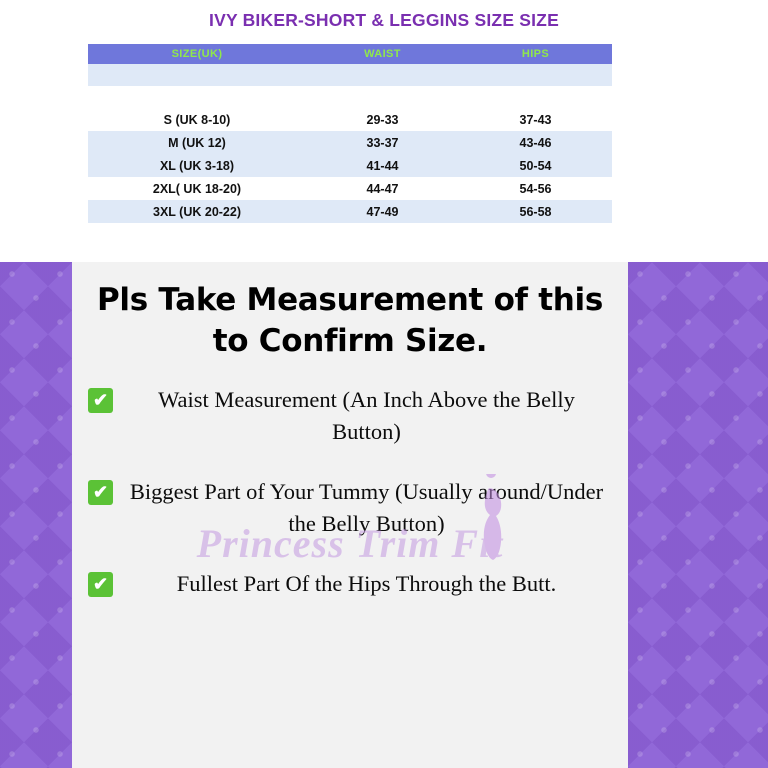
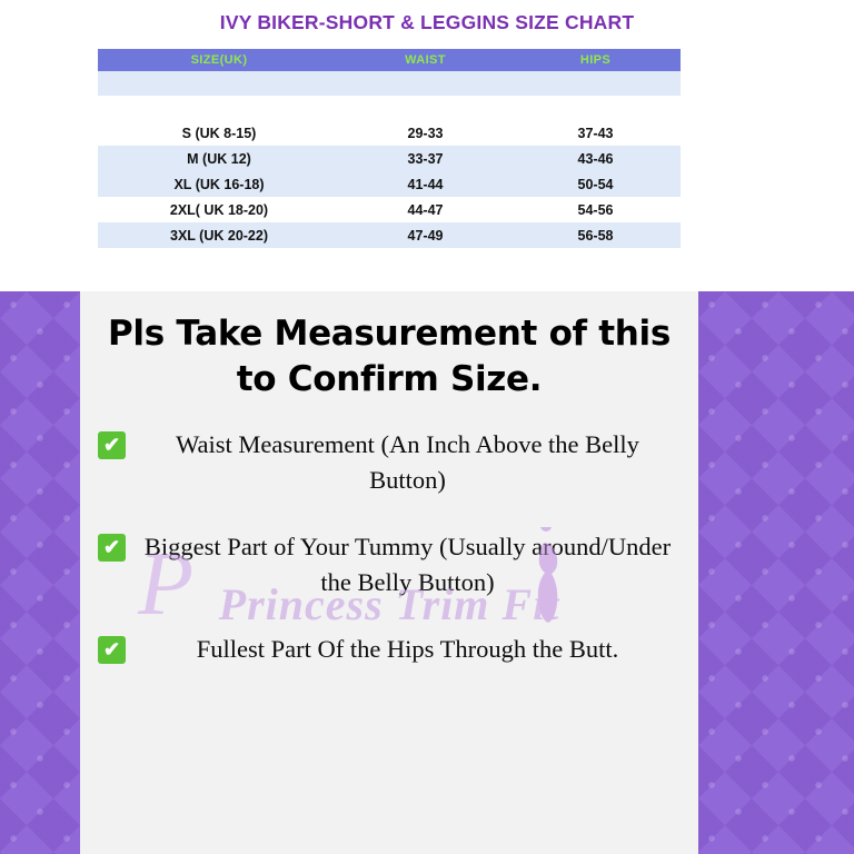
- IVY BIKER-SHORT & LEGGINS SIZE SIZE
+ IVY BIKER-SHORT & LEGGINS SIZE CHART
  SIZE(UK)	WAIST	HIPS
- S (UK 8-10)	29-33	37-43
+ S (UK 8-15)	29-33	37-43
  M (UK 12)	33-37	43-46
- XL (UK 3-18)	41-44	50-54
+ XL (UK 16-18)	41-44	50-54
  2XL( UK 18-20)	44-47	54-56
  3XL (UK 20-22)	47-49	56-58
  Pls Take Measurement of this
  to Confirm Size.
  ✔
  Waist Measurement (An Inch Above the Belly Button)
  ✔
  Biggest Part of Your Tummy (Usually around/Under the Belly Button)
  ✔
  Fullest Part Of the Hips Through the Butt.
+ P
  Princess Trim Fit
